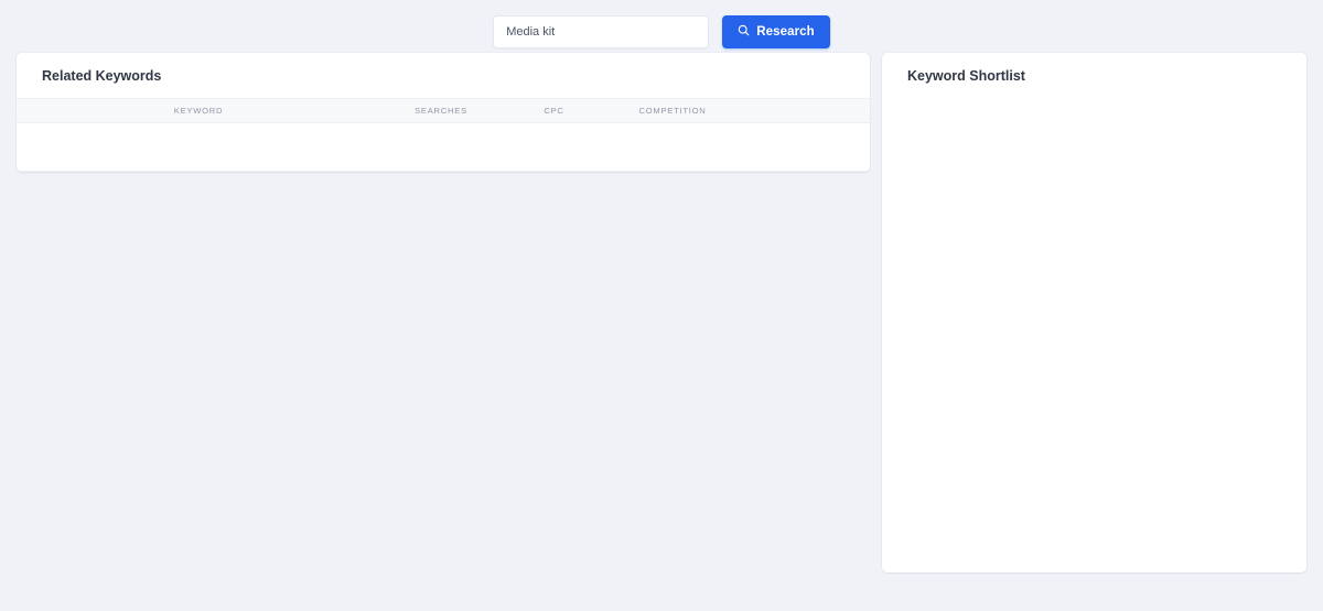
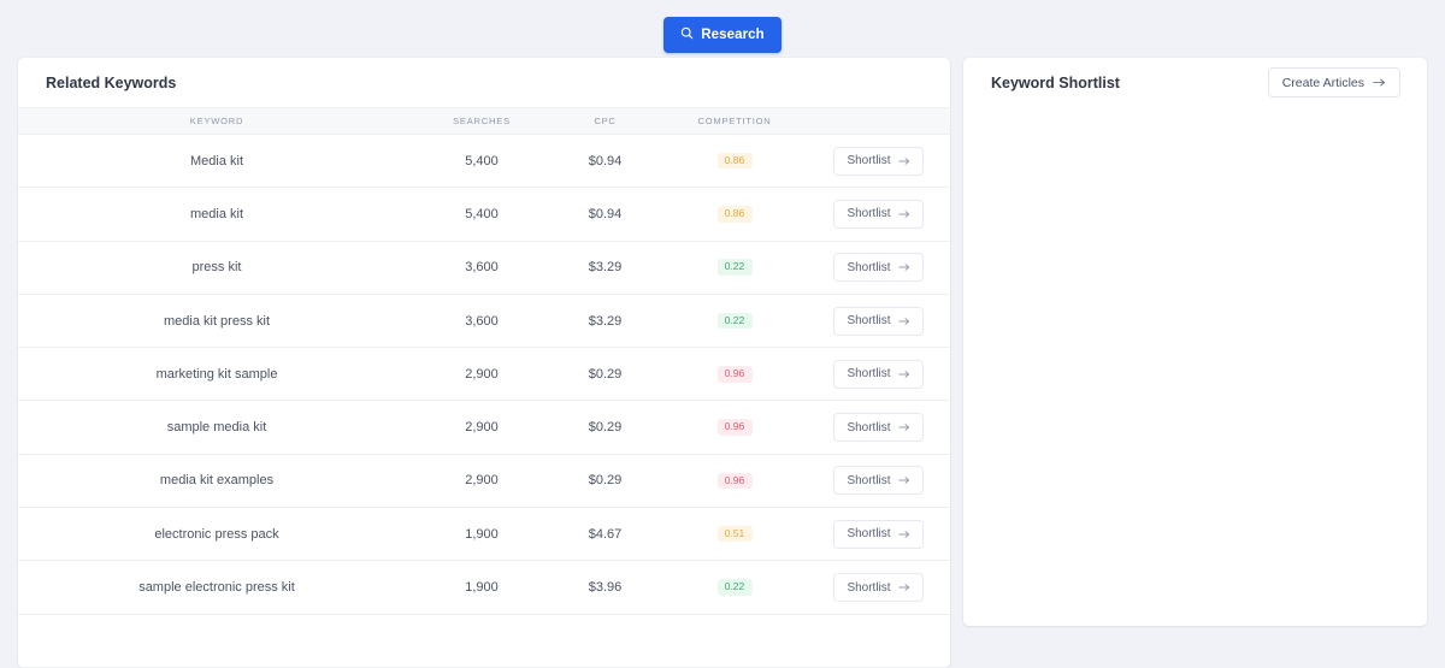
- Media kit
  Research
  Related Keywords
  KEYWORD	SEARCHES	CPC	COMPETITION
+ Media kit	5,400	$0.94	0.86	Shortlist
+ media kit	5,400	$0.94	0.86	Shortlist
+ press kit	3,600	$3.29	0.22	Shortlist
+ media kit press kit	3,600	$3.29	0.22	Shortlist
+ marketing kit sample	2,900	$0.29	0.96	Shortlist
+ sample media kit	2,900	$0.29	0.96	Shortlist
+ media kit examples	2,900	$0.29	0.96	Shortlist
+ electronic press pack	1,900	$4.67	0.51	Shortlist
+ sample electronic press kit	1,900	$3.96	0.22	Shortlist
  Keyword Shortlist
+ Create Articles
